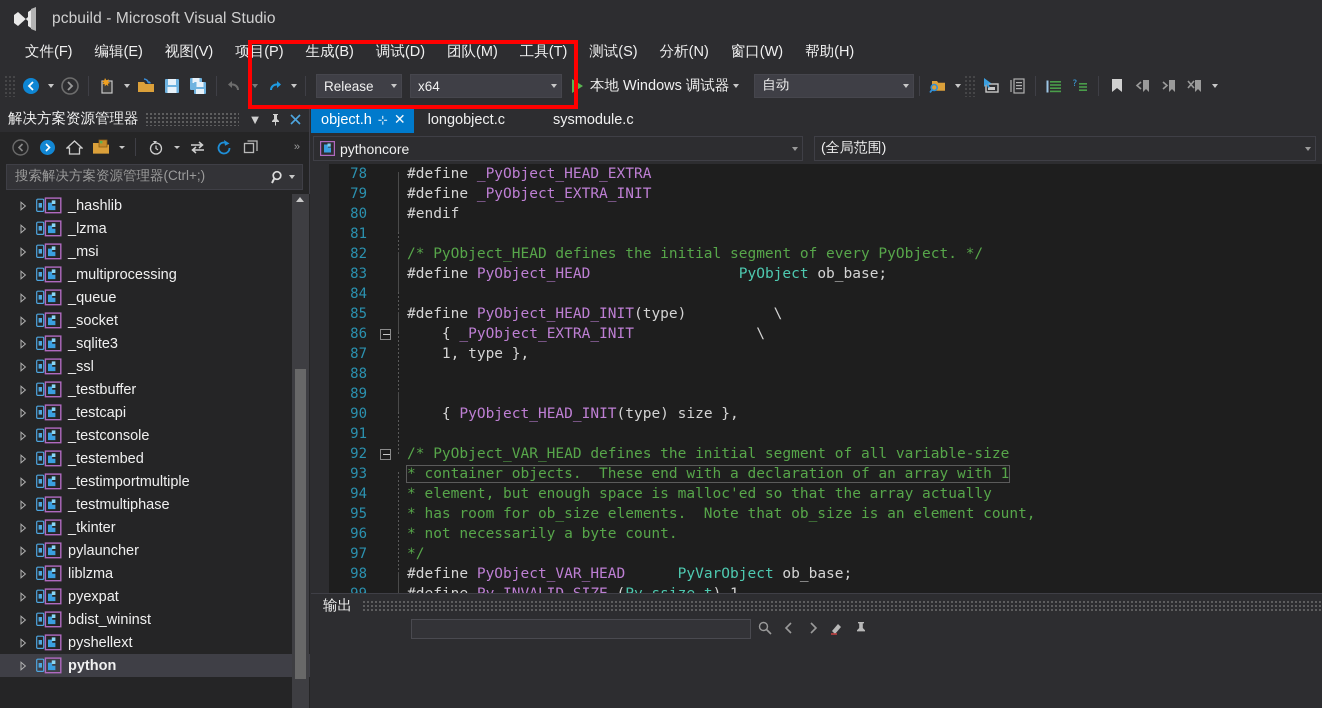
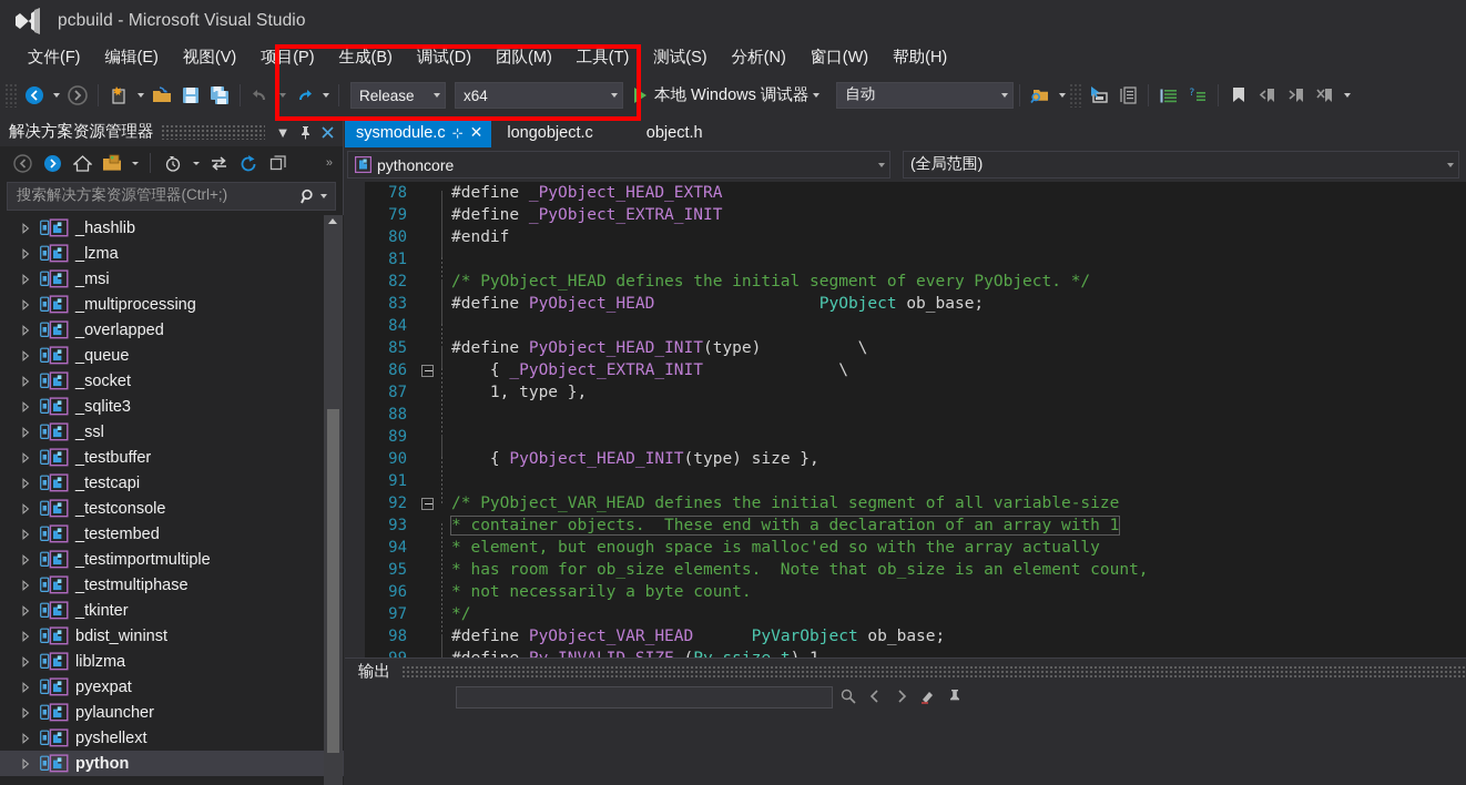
  pcbuild - Microsoft Visual Studio
  文件(F)
  编辑(E)
  视图(V)
  项目(P)
  生成(B)
  调试(D)
  团队(M)
  工具(T)
  测试(S)
  分析(N)
  窗口(W)
  帮助(H)
  Release
  x64
  本地 Windows 调试器
  自动
  ?
  解决方案资源管理器
  ▼
  »
  搜索解决方案资源管理器(Ctrl+;)
  _hashlib
  _lzma
  _msi
  _multiprocessing
+ _overlapped
  _queue
  _socket
  _sqlite3
  _ssl
  _testbuffer
  _testcapi
  _testconsole
  _testembed
  _testimportmultiple
  _testmultiphase
  _tkinter
- pylauncher
+ bdist_wininst
  liblzma
  pyexpat
- bdist_wininst
+ pylauncher
  pyshellext
  python
- object.h
+ sysmodule.c
  ⊹
  ✕
  longobject.c
- sysmodule.c
+ object.h
  pythoncore
  (全局范围)
  78
  #define _PyObject_HEAD_EXTRA
  79
  #define _PyObject_EXTRA_INIT
  80
  #endif
  81
  82
  /* PyObject_HEAD defines the initial segment of every PyObject. */
  83
  #define PyObject_HEAD PyObject ob_base;
  84
  85
  #define PyObject_HEAD_INIT(type) \
  86
  { _PyObject_EXTRA_INIT \
  87
  1, type },
  88
  89
  90
  { PyObject_HEAD_INIT(type) size },
  91
  92
  /* PyObject_VAR_HEAD defines the initial segment of all variable-size
  93
  * container objects. These end with a declaration of an array with 1
  94
- * element, but enough space is malloc'ed so that the array actually
+ * element, but enough space is malloc'ed so with the array actually
  95
  * has room for ob_size elements. Note that ob_size is an element count,
  96
  * not necessarily a byte count.
  97
  */
  98
  #define PyObject_VAR_HEAD PyVarObject ob_base;
  输出
